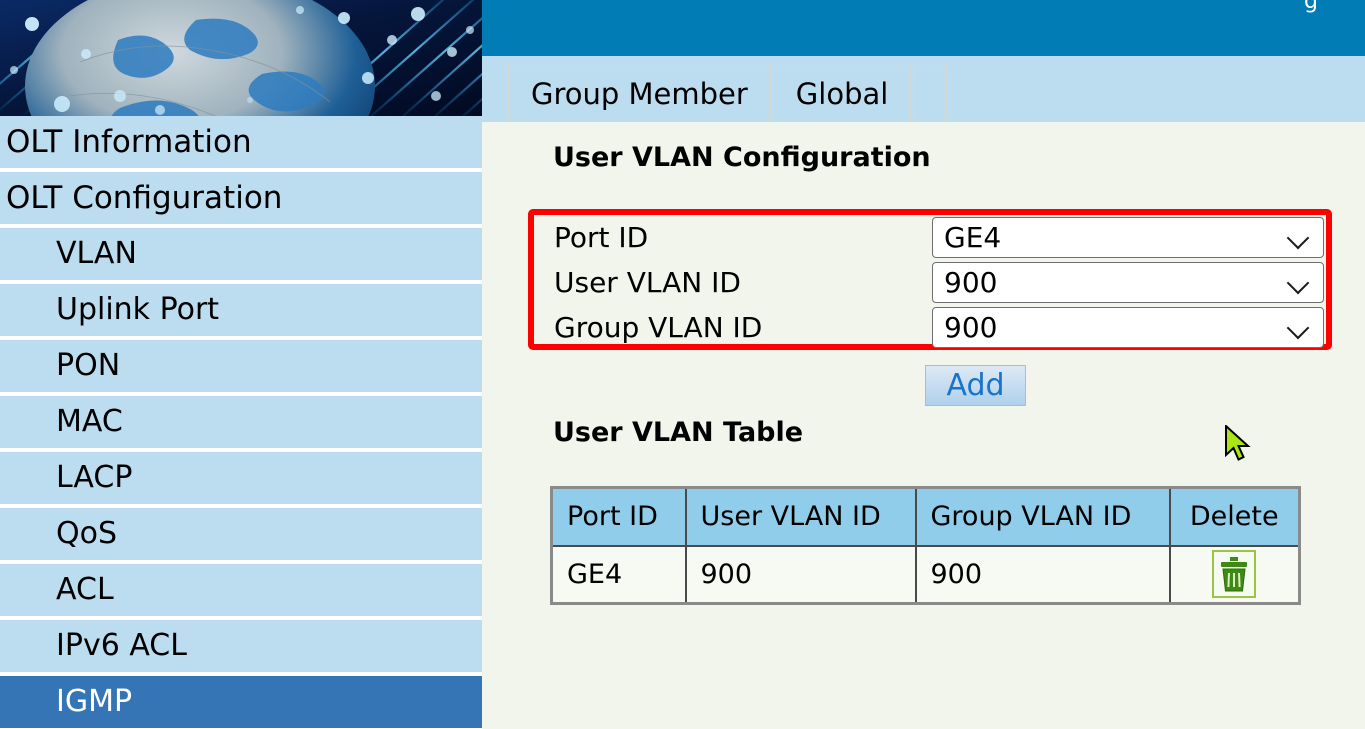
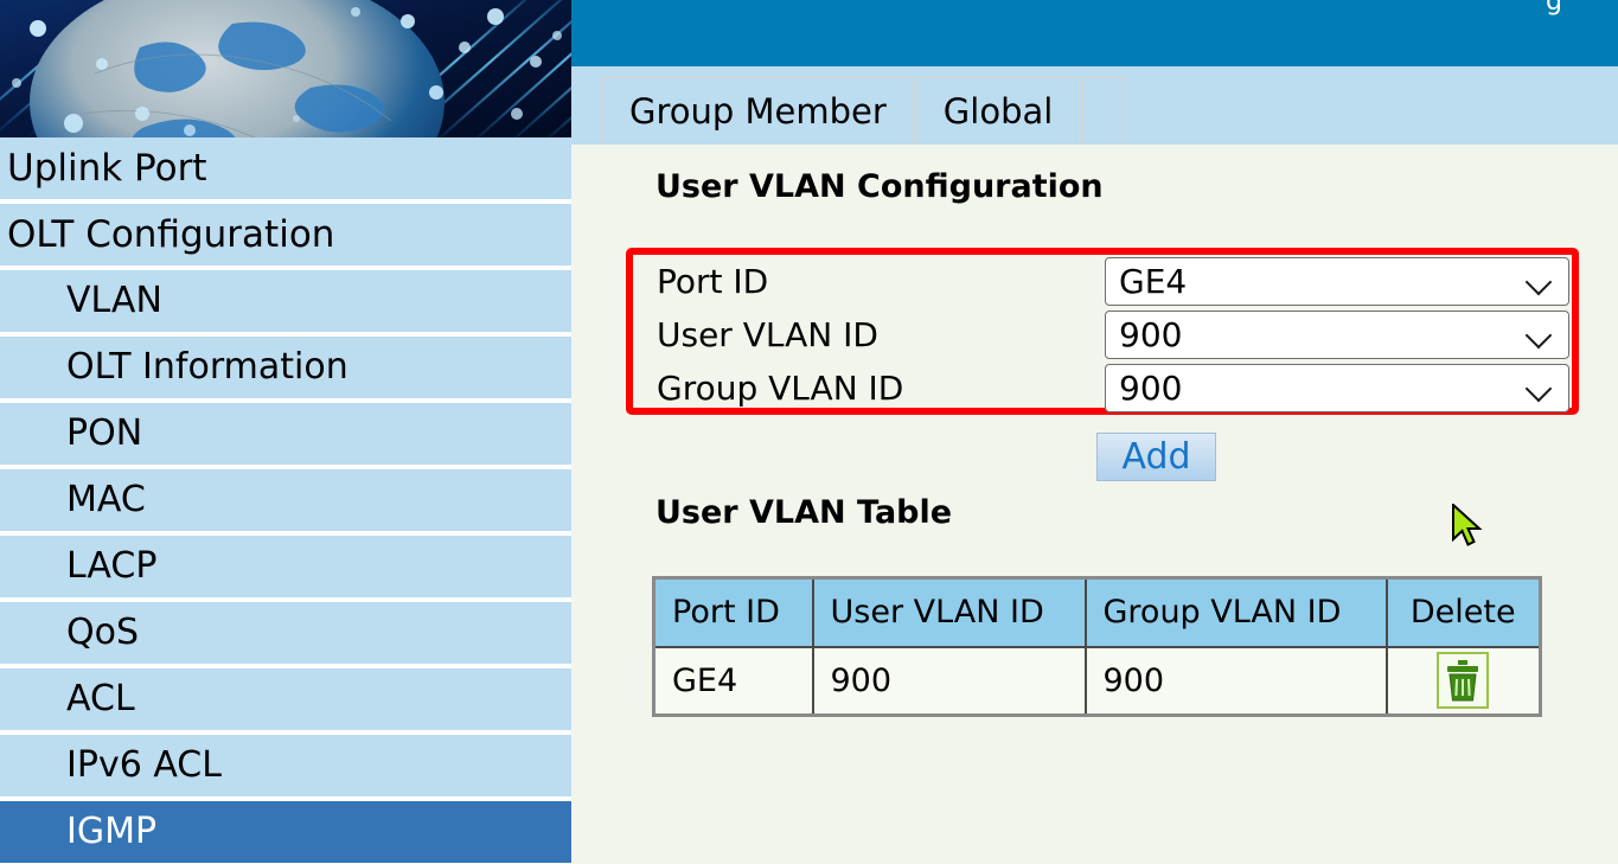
- OLT Information
+ Uplink Port
  OLT Configuration
  VLAN
- Uplink Port
+ OLT Information
  PON
  MAC
  LACP
  QoS
  ACL
  IPv6 ACL
  IGMP
  g
  Group Member
  Global
  User VLAN Configuration
  Port ID
  GE4
  User VLAN ID
  900
  Group VLAN ID
  900
  Add
  User VLAN Table
  Port ID	User VLAN ID	Group VLAN ID	Delete
  GE4	900	900
